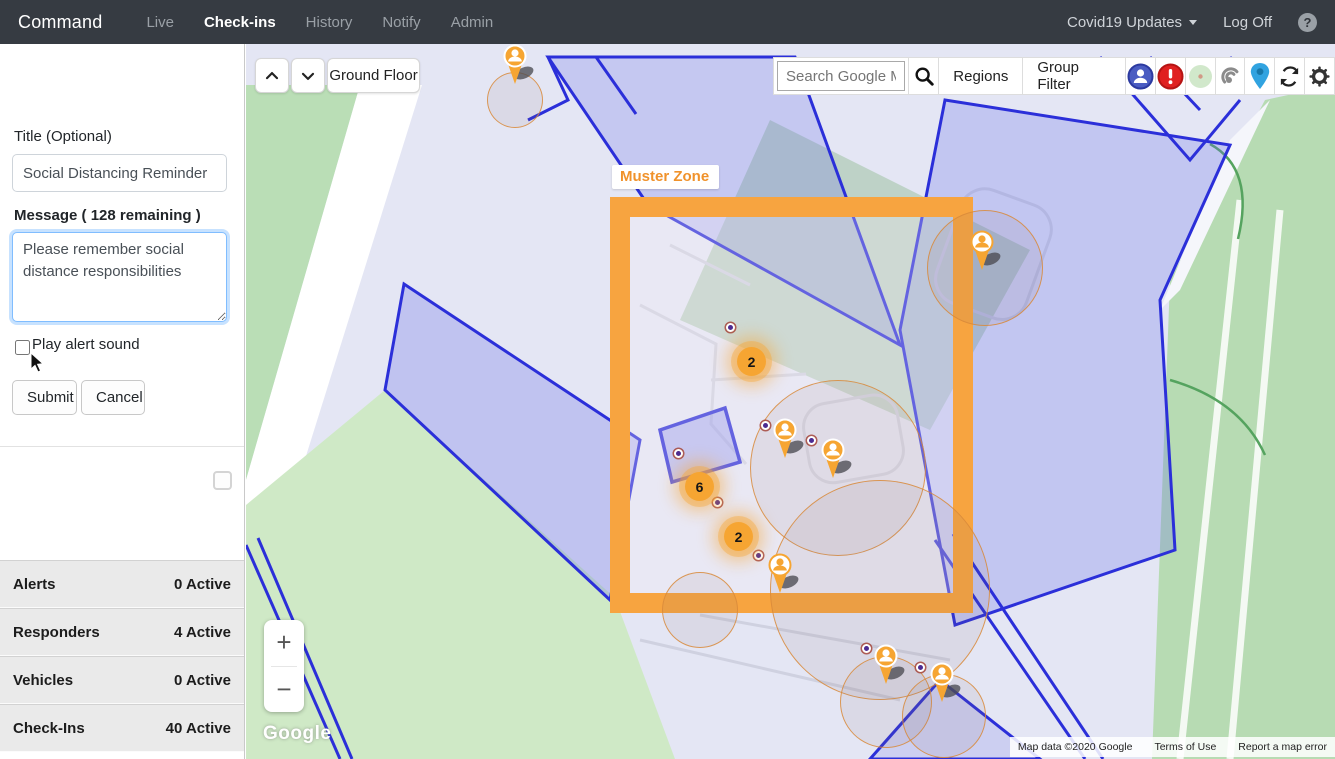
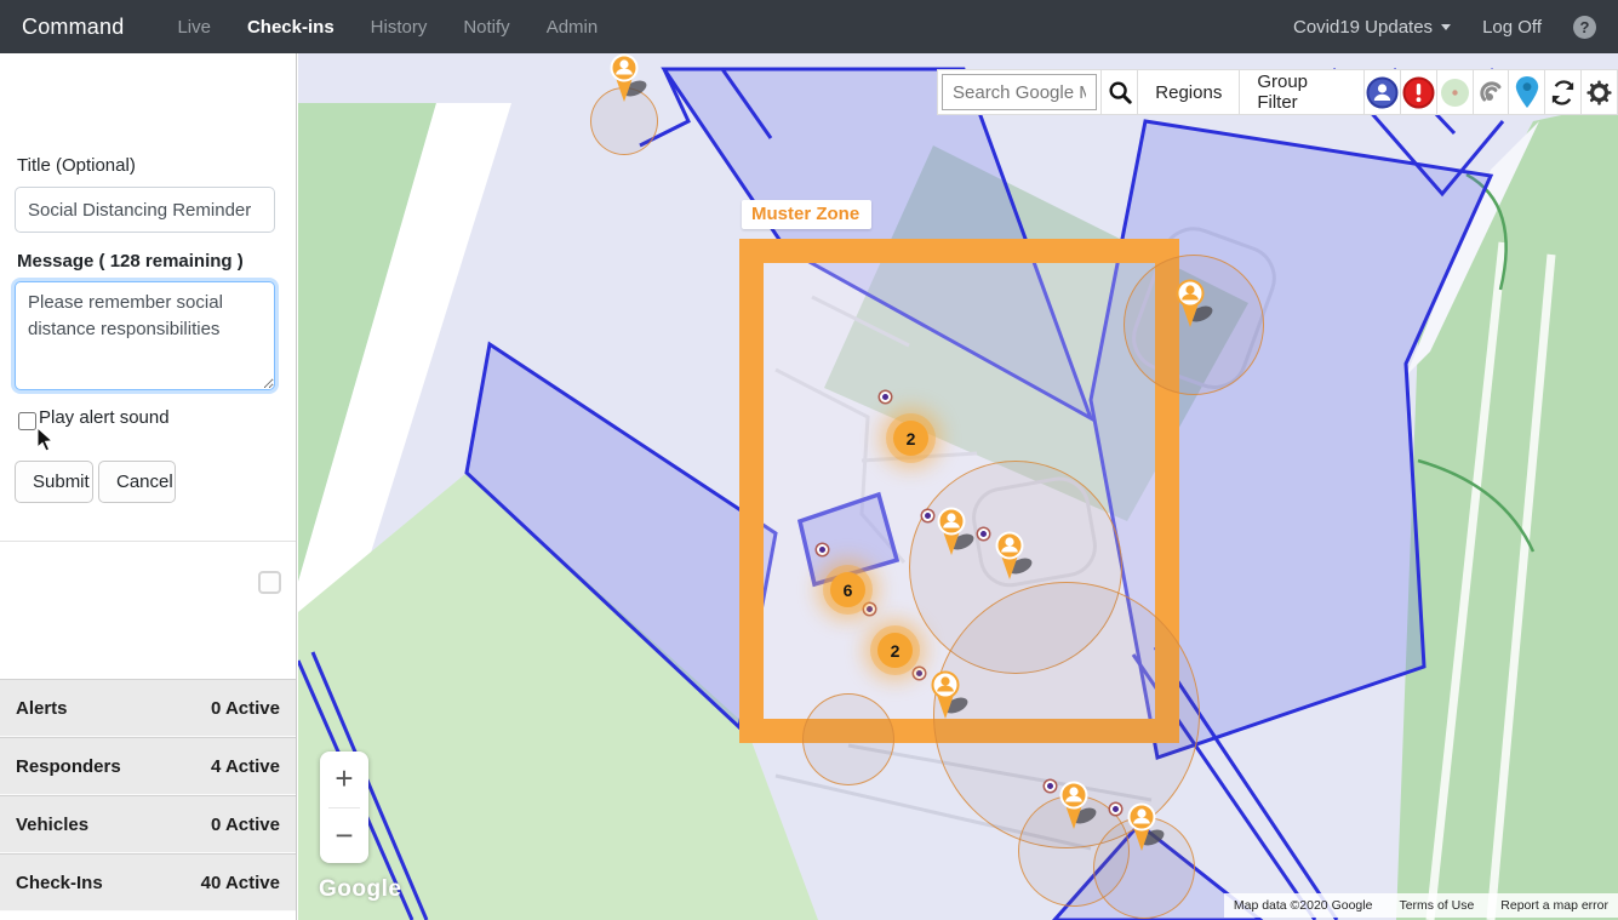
  Command
  Live
  Check-ins
  History
  Notify
  Admin
  Covid19 Updates
  Log Off
  ?
  Title (Optional)
  Social Distancing Reminder
  Message ( 128 remaining )
  Play alert sound
  Submit
  Cancel
  Alerts
  0 Active
  Responders
  4 Active
  Vehicles
  0 Active
  Check-Ins
  40 Active
  Muster Zone
  2
  6
  2
- Ground Floor
  Search Google
  Regions
  Group Filter
  +
  −
  Google
  Map data ©2020 Google
  Terms of Use
  Report a map error
